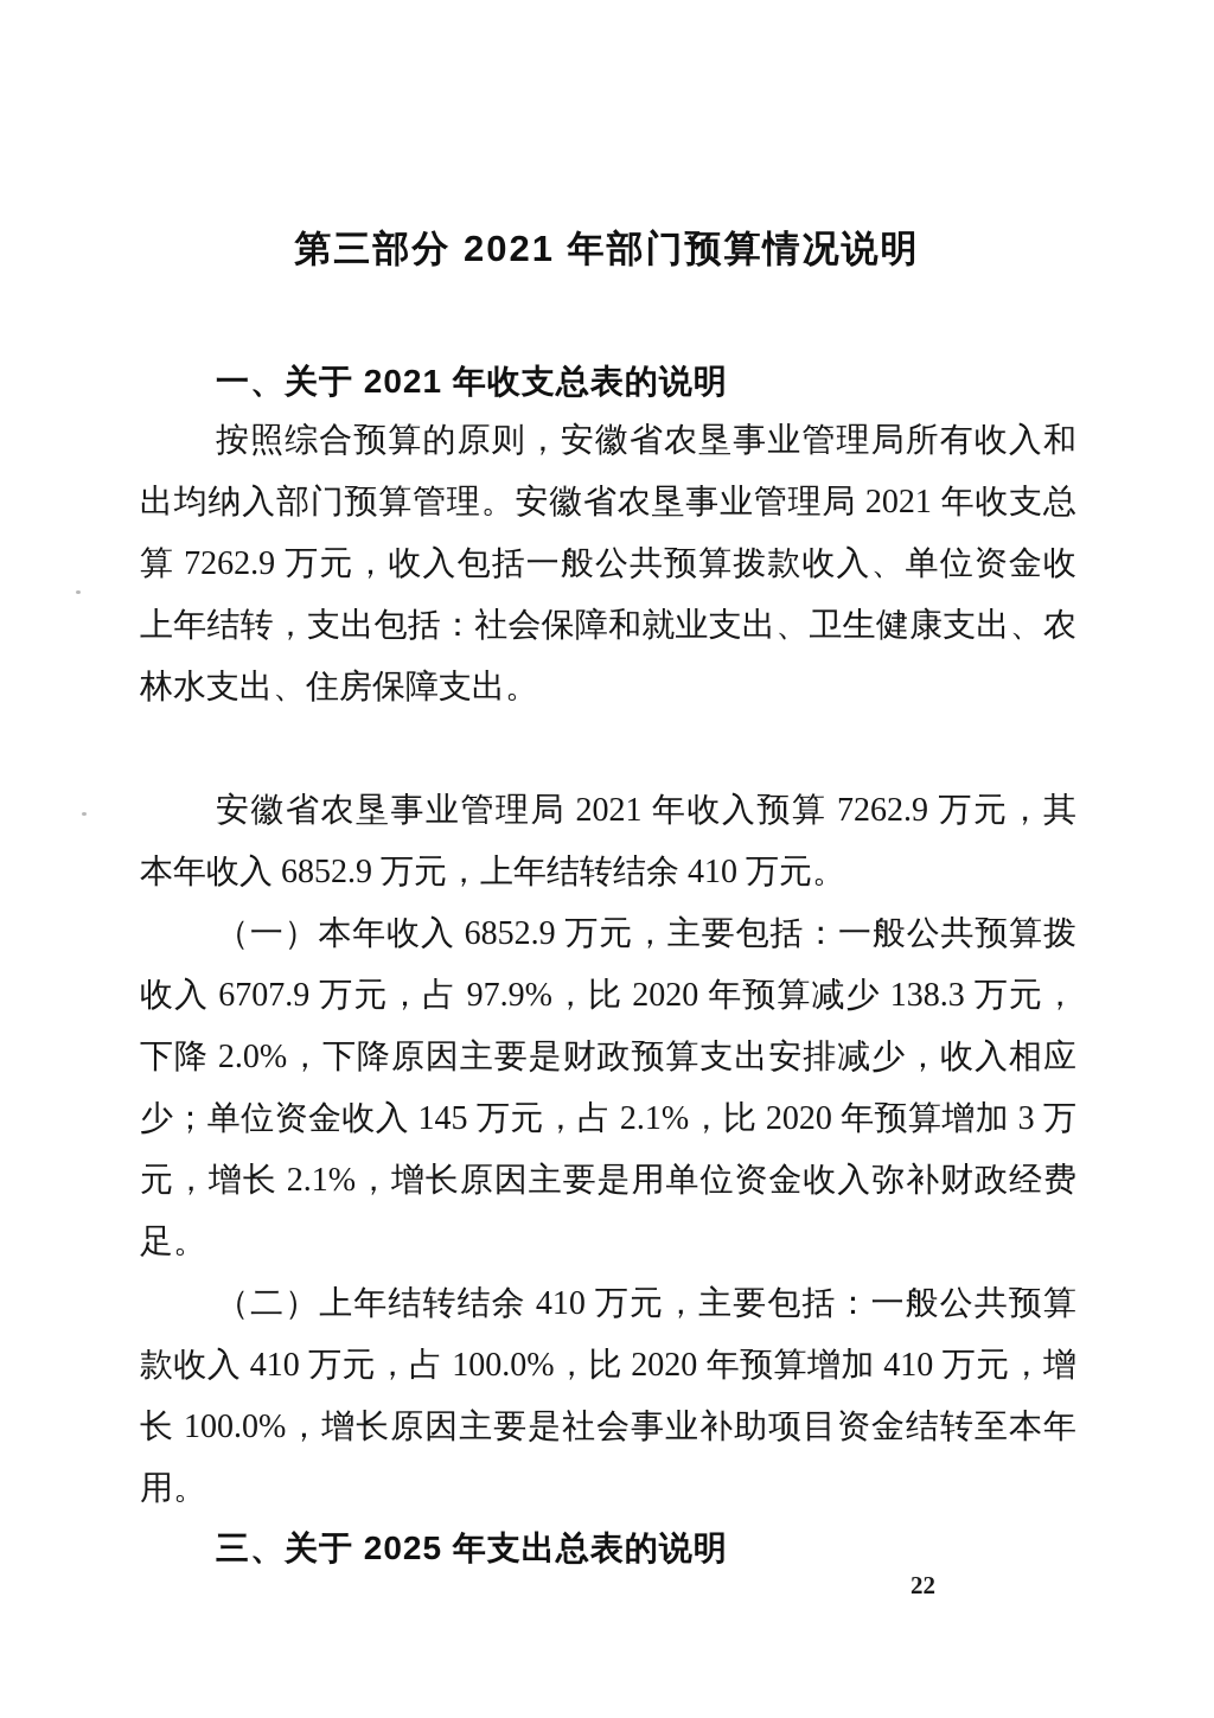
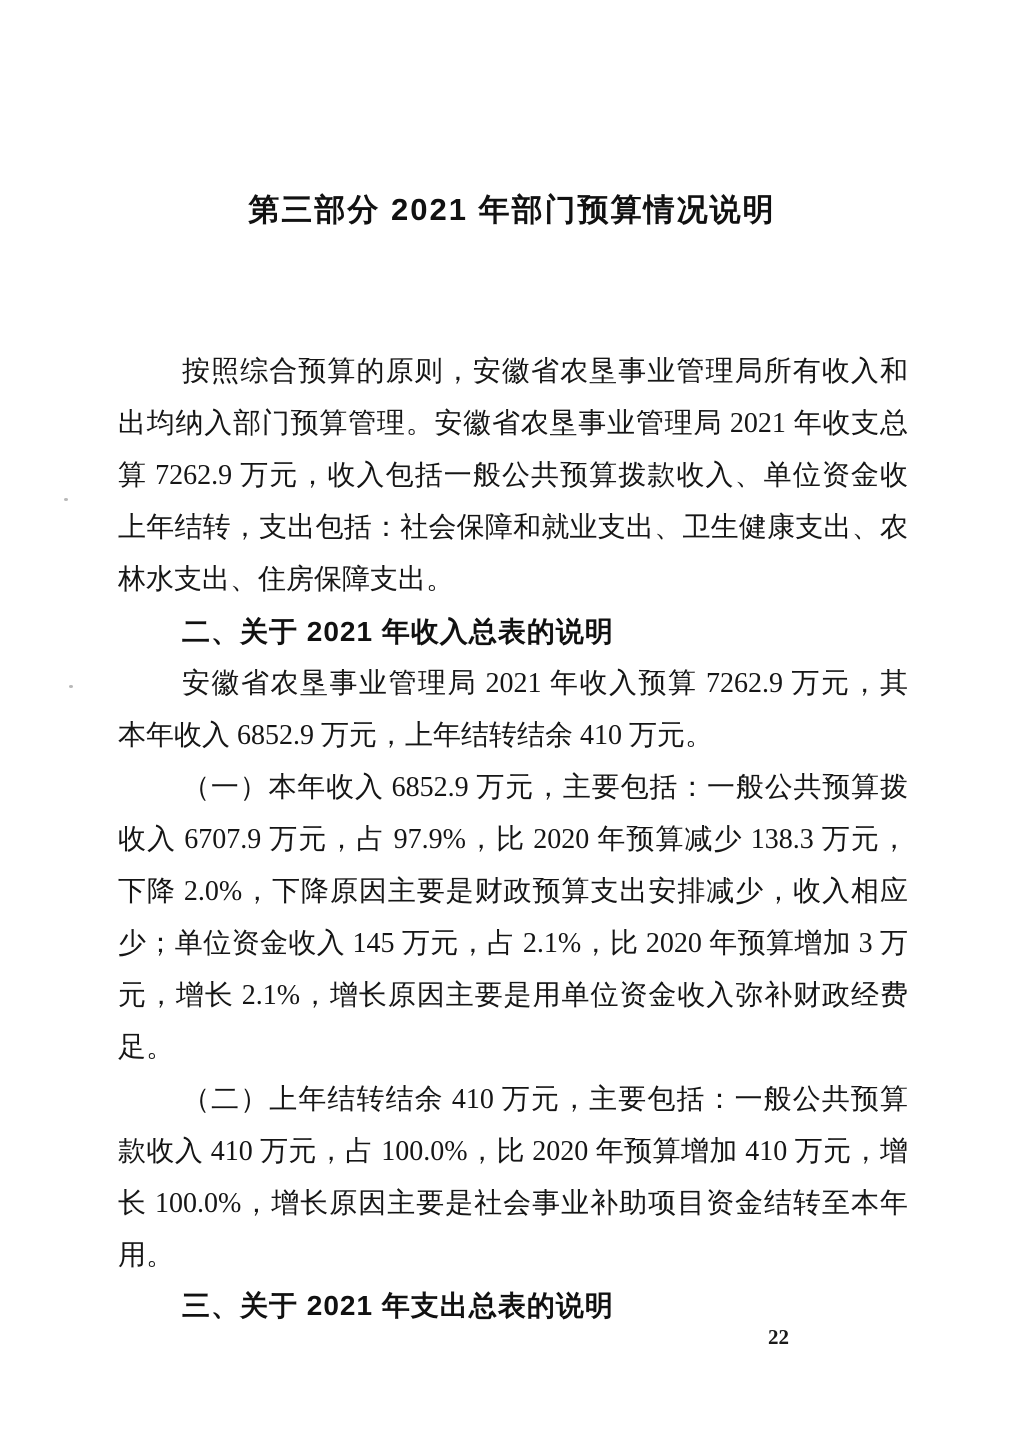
  第三部分 2021 年部门预算情况说明
- 一、关于 2021 年收支总表的说明
  按照综合预算的原则，安徽省农垦事业管理局所有收入和
  出均纳入部门预算管理。安徽省农垦事业管理局 2021 年收支总
  算 7262.9 万元，收入包括一般公共预算拨款收入、单位资金收
  上年结转，支出包括：社会保障和就业支出、卫生健康支出、农
  林水支出、住房保障支出。
+ 二、关于 2021 年收入总表的说明
  安徽省农垦事业管理局 2021 年收入预算 7262.9 万元，其
  本年收入 6852.9 万元，上年结转结余 410 万元。
  （一）本年收入 6852.9 万元，主要包括：一般公共预算拨
  收入 6707.9 万元，占 97.9%，比 2020 年预算减少 138.3 万元，
  下降 2.0%，下降原因主要是财政预算支出安排减少，收入相应
  少；单位资金收入 145 万元，占 2.1%，比 2020 年预算增加 3 万
  元，增长 2.1%，增长原因主要是用单位资金收入弥补财政经费
  足。
  （二）上年结转结余 410 万元，主要包括：一般公共预算
  款收入 410 万元，占 100.0%，比 2020 年预算增加 410 万元，增
  长 100.0%，增长原因主要是社会事业补助项目资金结转至本年
  用。
- 三、关于 2025 年支出总表的说明
+ 三、关于 2021 年支出总表的说明
  22
